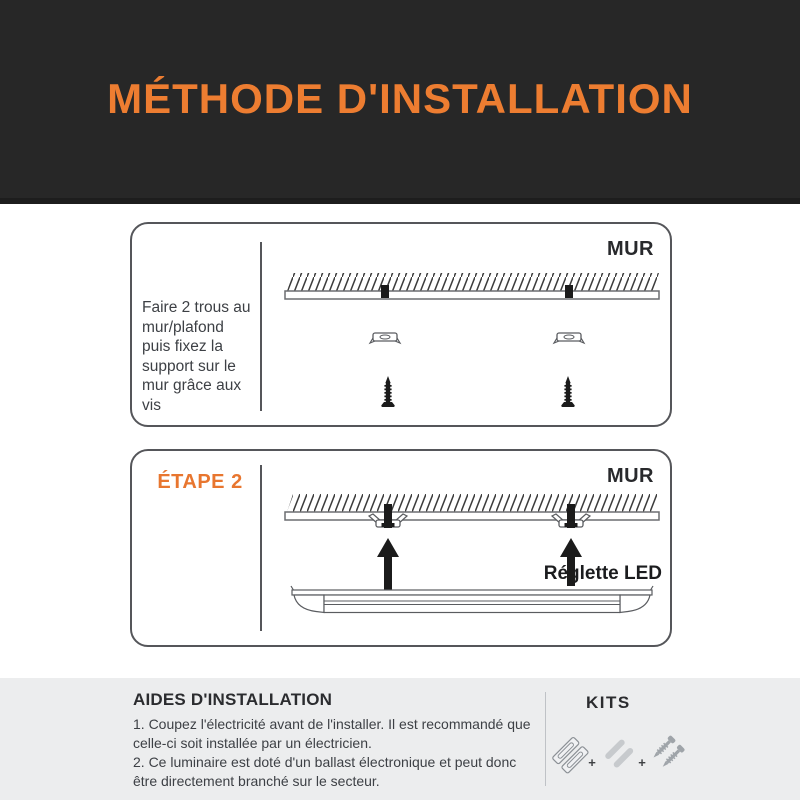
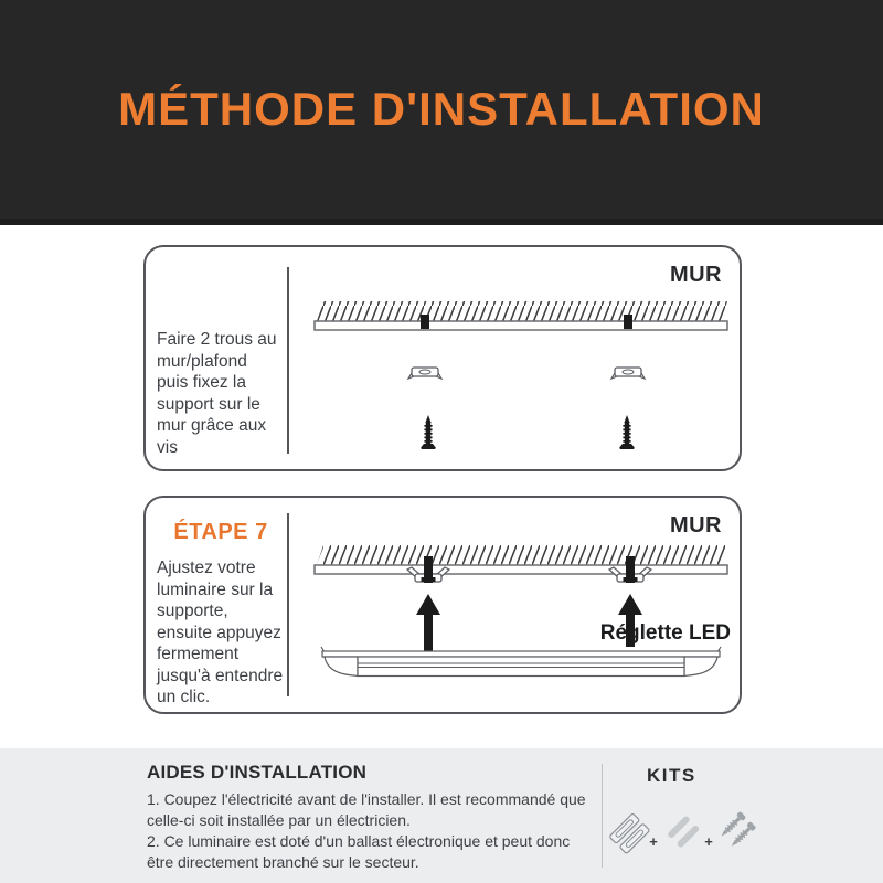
  MÉTHODE D'INSTALLATION
  Faire 2 trous au
  mur/plafond
  puis fixez la
  support sur le
  mur grâce aux
  vis
  MUR
- ÉTAPE 2
+ ÉTAPE 7
+ Ajustez votre
+ luminaire sur la
+ supporte,
+ ensuite appuyez
+ fermement
+ jusqu'à entendre
+ un clic.
  MUR
  Rélette LED
  AIDES D'INSTALLATION
  1. Coupez l'électricité avant de l'installer. Il est recommandé que
  celle-ci soit installée par un électricien.
  2. Ce luminaire est doté d'un ballast électronique et peut donc
  être directement branché sur le secteur.
  KITS
  +
  +
